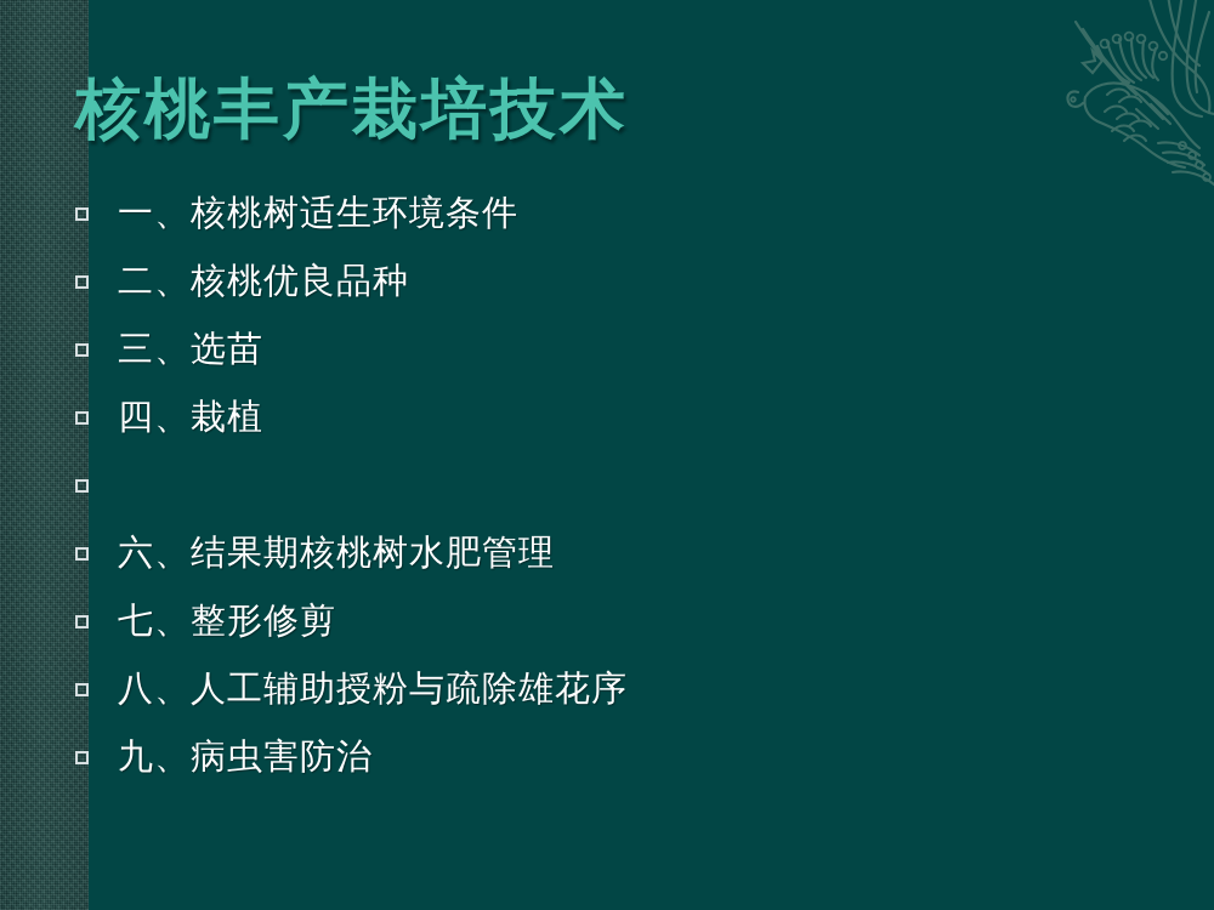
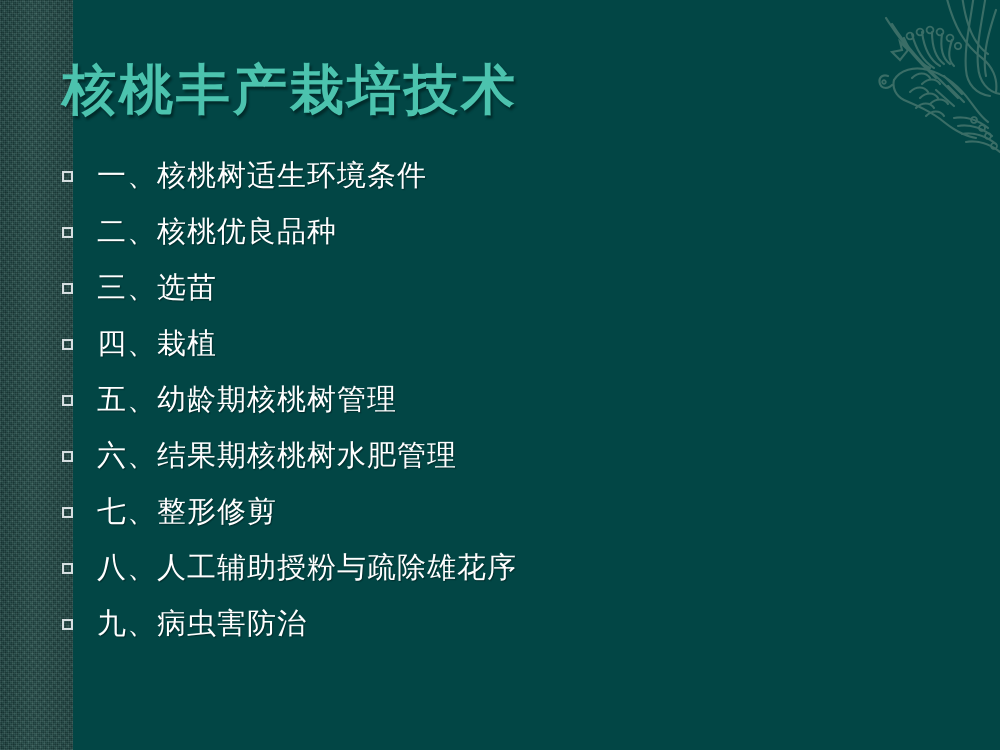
  核桃丰产栽培技术
  一、核桃树适生环境条件
  二、核桃优良品种
  三、选苗
  四、栽植
+ 五、幼龄期核桃树管理
  六、结果期核桃树水肥管理
  七、整形修剪
  八、人工辅助授粉与疏除雄花序
  九、病虫害防治
